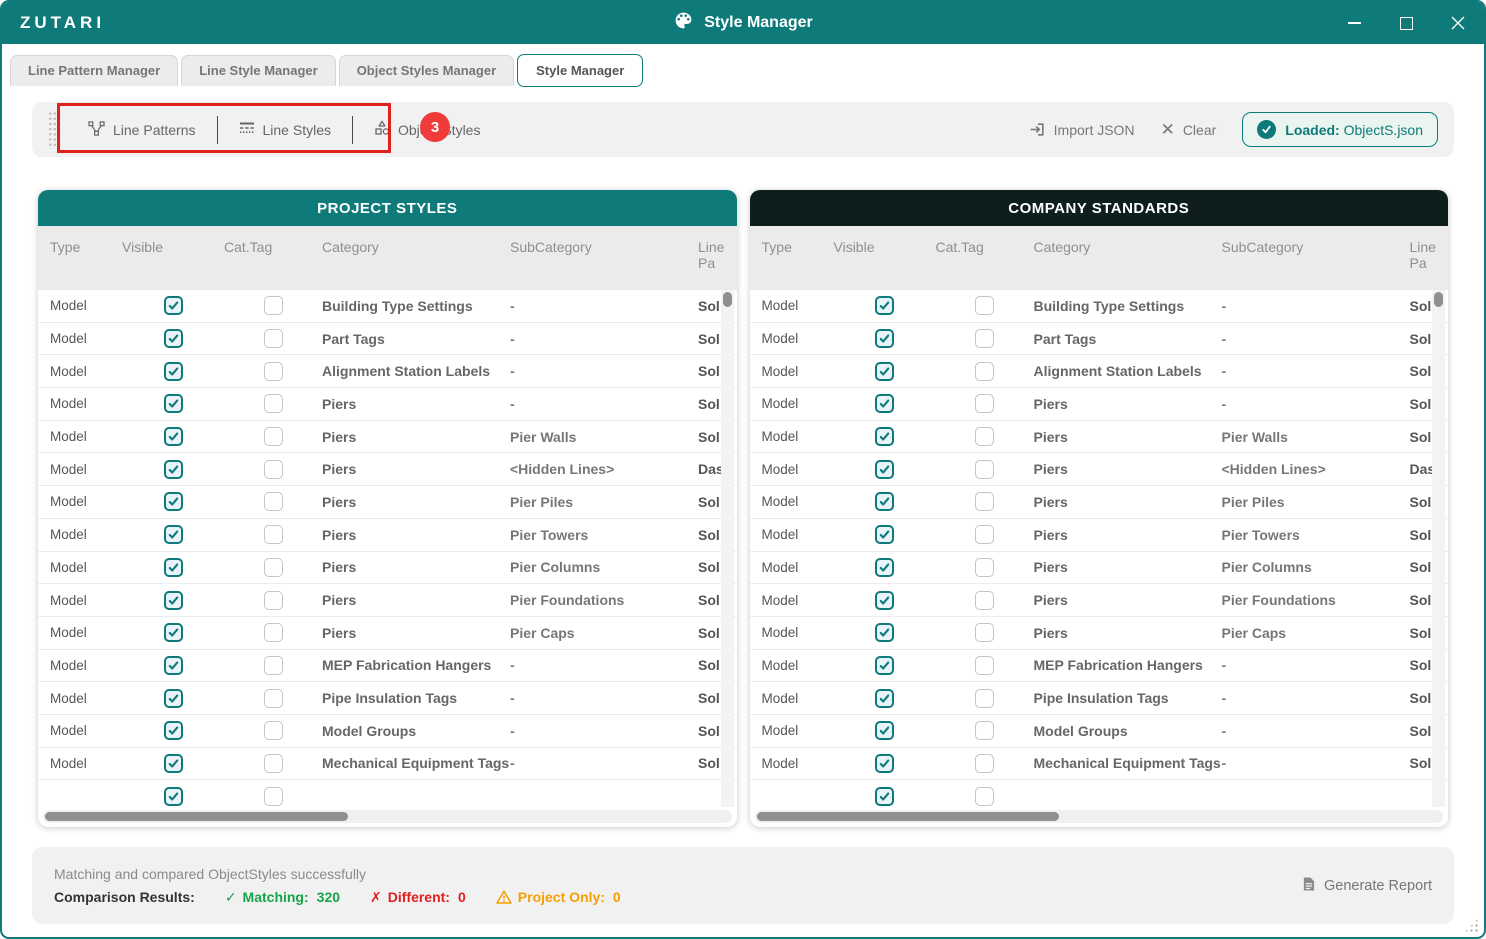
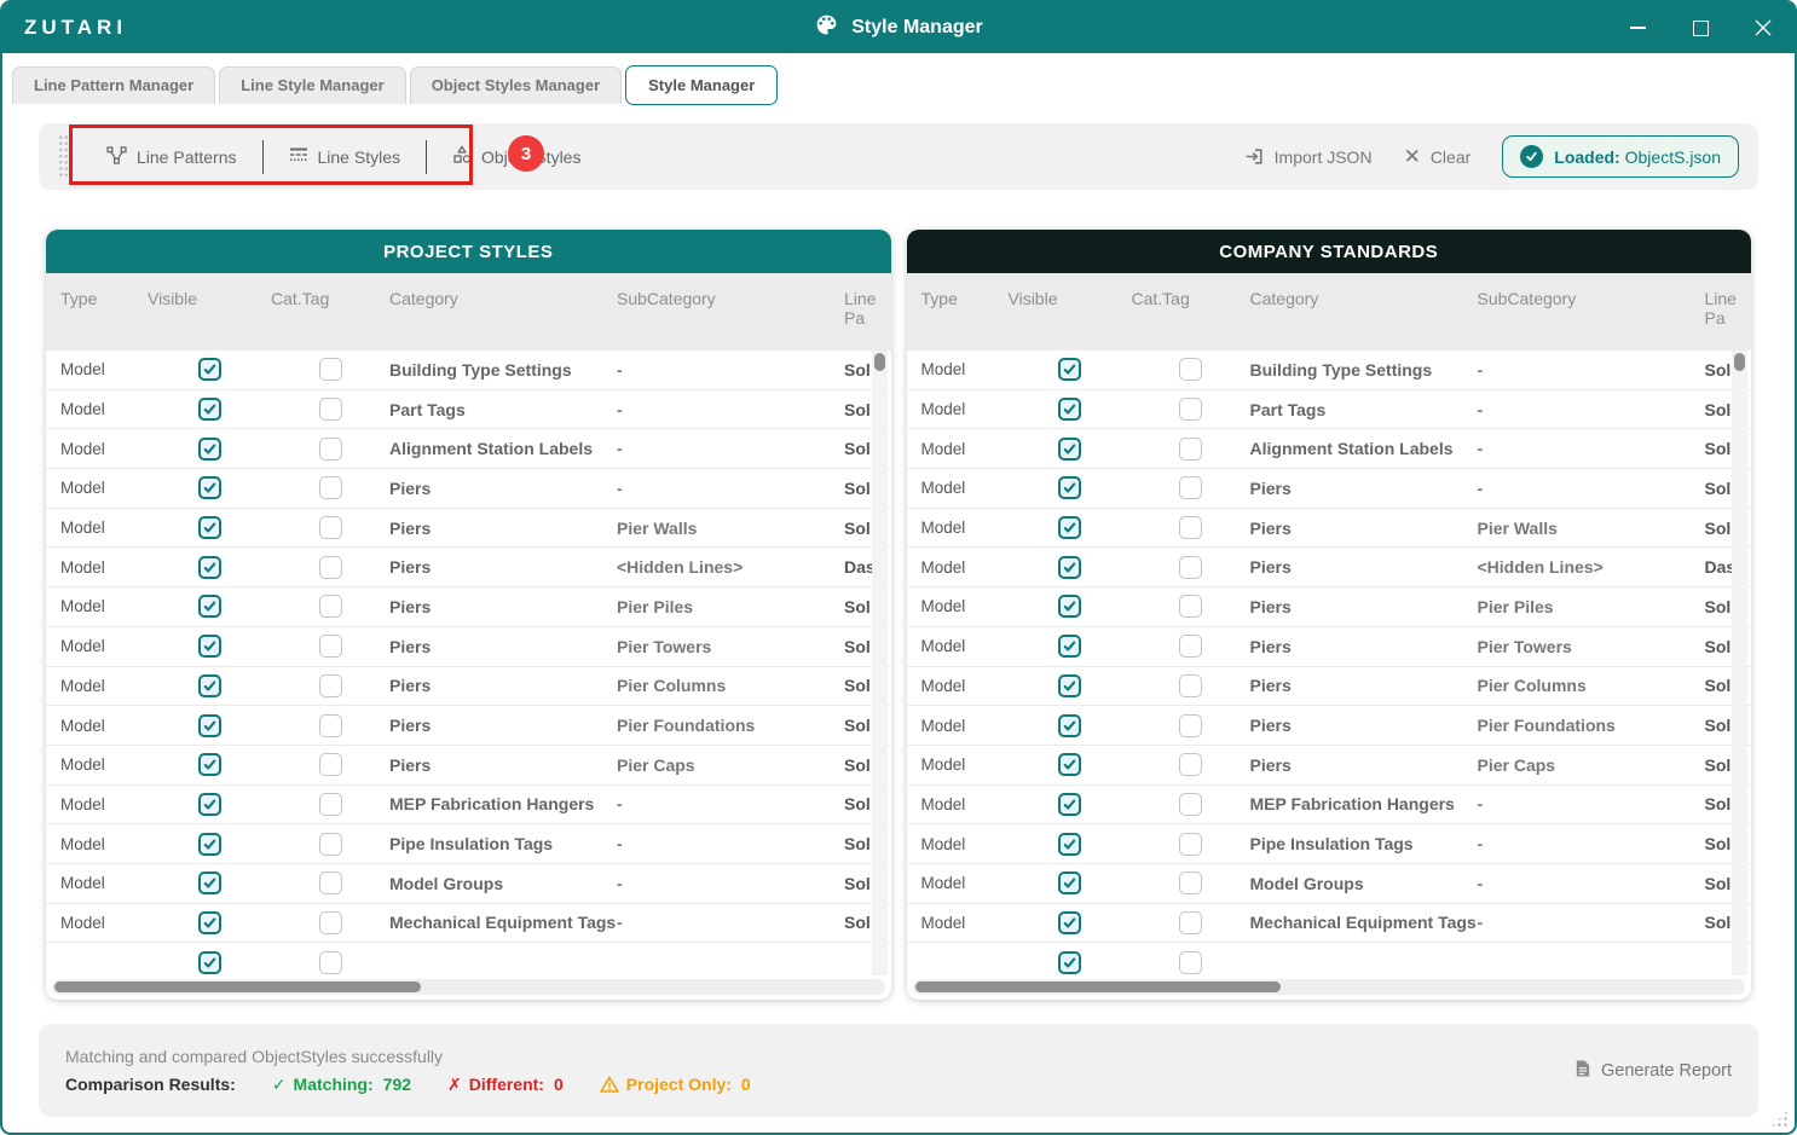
  ZUTARI
  Style Manager
  Line Pattern Manager
  Line Style Manager
  Object Styles Manager
  Style Manager
  Line Patterns
  Line Styles
  Import JSON
  ✕
  Clear
  Loaded: ObjectS.json
  3
  PROJECT STYLES
  Type
  Visible
  Cat.Tag
  Category
  SubCategory
  Line Pa
  Model
  Building Type Settings
  -
  Sol
  Model
  Part Tags
  -
  Sol
  Model
  Alignment Station Labels
  -
  Sol
  Model
  Piers
  -
  Sol
  Model
  Piers
  Pier Walls
  Sol
  Model
  Piers
  <Hidden Lines>
  Model
  Piers
  Pier Piles
  Sol
  Model
  Piers
  Pier Towers
  Sol
  Model
  Piers
  Pier Columns
  Sol
  Model
  Piers
  Pier Foundations
  Sol
  Model
  Piers
  Pier Caps
  Sol
  Model
  MEP Fabrication Hangers
  -
  Sol
  Model
  Pipe Insulation Tags
  -
  Sol
  Model
  Model Groups
  -
  Sol
  Model
  Mechanical Equipment Tags
  -
  Sol
  COMPANY STANDARDS
  Type
  Visible
  Cat.Tag
  Category
  SubCategory
  Line Pa
  Model
  Building Type Settings
  -
  Sol
  Model
  Part Tags
  -
  Sol
  Model
  Alignment Station Labels
  -
  Sol
  Model
  Piers
  -
  Sol
  Model
  Piers
  Pier Walls
  Sol
  Model
  Piers
  <Hidden Lines>
  Model
  Piers
  Pier Piles
  Sol
  Model
  Piers
  Pier Towers
  Sol
  Model
  Piers
  Pier Columns
  Sol
  Model
  Piers
  Pier Foundations
  Sol
  Model
  Piers
  Pier Caps
  Sol
  Model
  MEP Fabrication Hangers
  -
  Sol
  Model
  Pipe Insulation Tags
  -
  Sol
  Model
  Model Groups
  -
  Sol
  Model
  Mechanical Equipment Tags
  -
  Sol
  Matching and compared ObjectStyles successfully
  Comparison Results:
  ✓
  Matching:
- 320
+ 792
  ✗
  Different:
  0
  Project Only:
  0
  Generate Report
